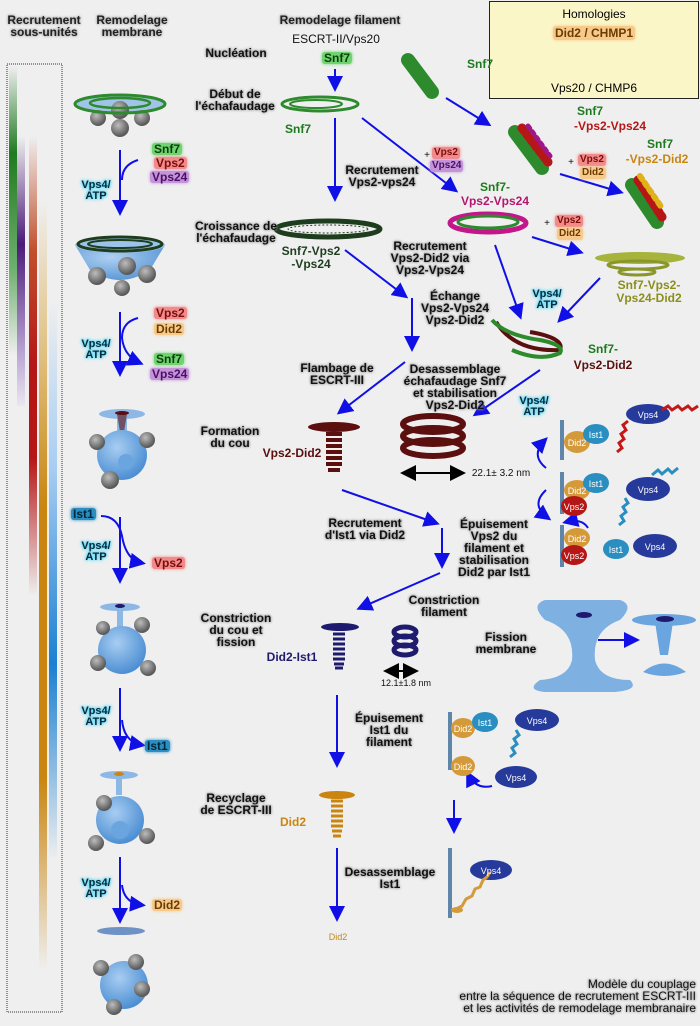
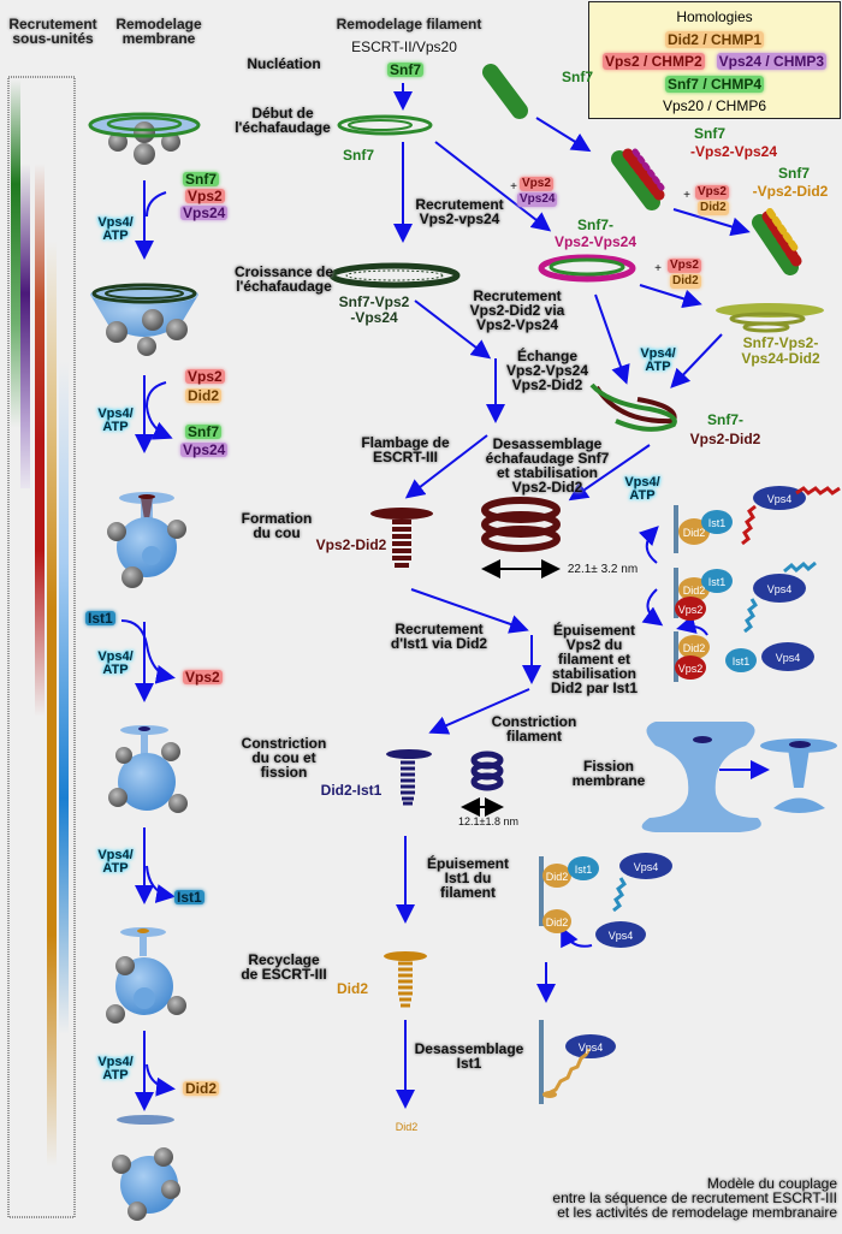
  Recrutement
  sous-unités
  Remodelage
  membrane
  Remodelage filament
  Homologies
  Did2 / CHMP1
+ Vps2 / CHMP2 Vps24 / CHMP3
+ Snf7 / CHMP4
  Vps20 / CHMP6
  Nucléation
  Début de
  l'échafaudage
  Croissance de
  l'échafaudage
  Flambage de
  ESCRT-III
  Formation
  du cou
  Constriction
  du cou et
  fission
  Recyclage
  de ESCRT-III
  Recrutement
  Vps2-vps24
  Recrutement
  Vps2-Did2 via
  Vps2-Vps24
  Échange
  Vps2-Vps24
  Vps2-Did2
  Desassemblage
  échafaudage Snf7
  et stabilisation
  Vps2-Did2
  Recrutement
  d'Ist1 via Did2
  Épuisement
  Vps2 du
  filament et
  stabilisation
  Did2 par Ist1
  Constriction
  filament
  Fission
  membrane
  Épuisement
  Ist1 du
  filament
  Desassemblage
  Ist1
  ESCRT-II/Vps20
  Snf7
  Snf7
  Snf7
  Snf7-Vps2
  -Vps24
  Snf7
  -Vps2-Vps24
  Snf7
  -Vps2-Did2
  Snf7-
  Vps2-Vps24
  Snf7-Vps2-
  Vps24-Did2
  Snf7-
  Vps2-Did2
  Vps2-Did2
  Did2-Ist1
  Did2
  Did2
  22.1± 3.2 nm
  12.1±1.8 nm
  +
  Vps2
  Vps24
  +
  Vps2
  Did2
  +
  Vps2
  Did2
  Vps4/
  ATP
  Vps4/
  ATP
  Snf7
  Vps2
  Vps24
  Vps4/
  ATP
  Vps2
  Did2
  Snf7
  Vps24
  Vps4/
  ATP
  Ist1
  Vps4/
  ATP
  Vps2
  Vps4/
  ATP
  Ist1
  Vps4/
  ATP
  Did2
  Did2
  Ist1
  Vps4
  Did2
  Ist1
  Vps2
  Vps4
  Did2
  Vps2
  Ist1
  Vps4
  Did2
  Ist1
  Did2
  Vps4
  Vps4
  Vps4
  Modèle du couplage
  entre la séquence de recrutement ESCRT-III
  et les activités de remodelage membranaire
